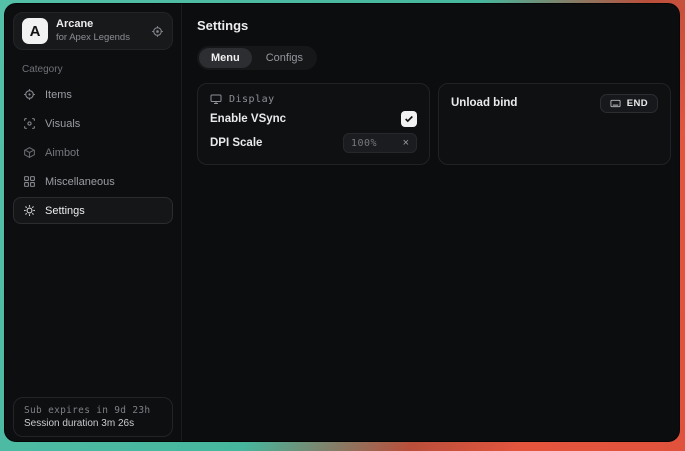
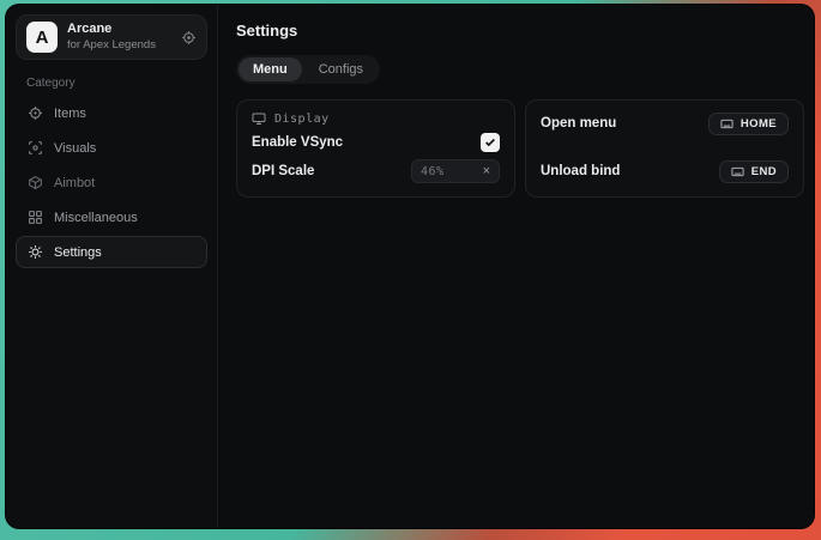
  A
  Arcane
  for Apex Legends
  Category
  Items
  Visuals
  Aimbot
  Miscellaneous
  Settings
- Sub expires in 9d 23h
- Session duration 3m 26s
  Settings
  Menu
  Configs
  Display
  Enable VSync
  DPI Scale
- 100%
+ 46%
  ×
+ Open menu
+ HOME
  Unload bind
  END
